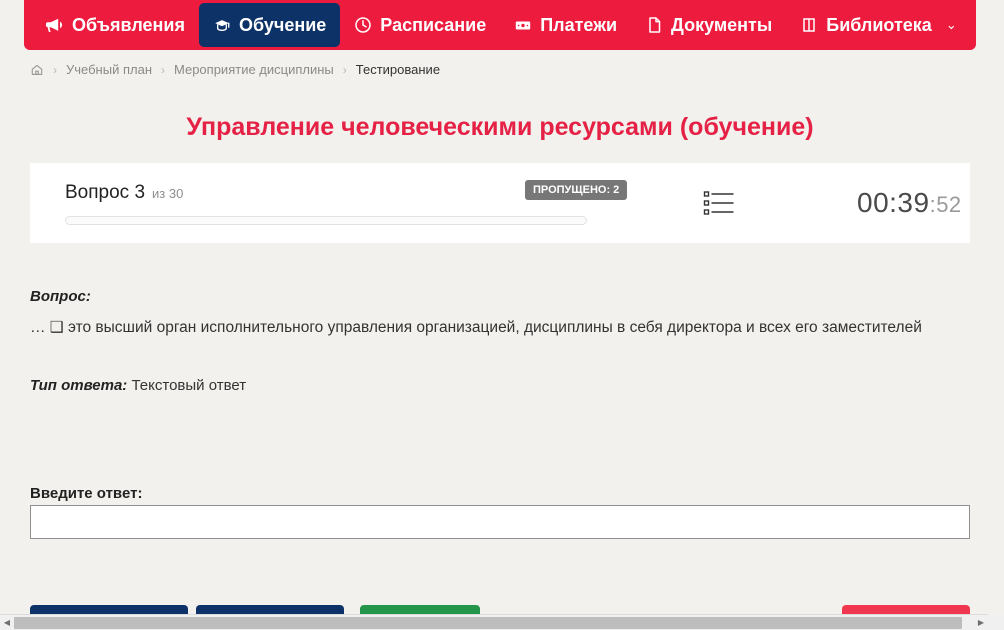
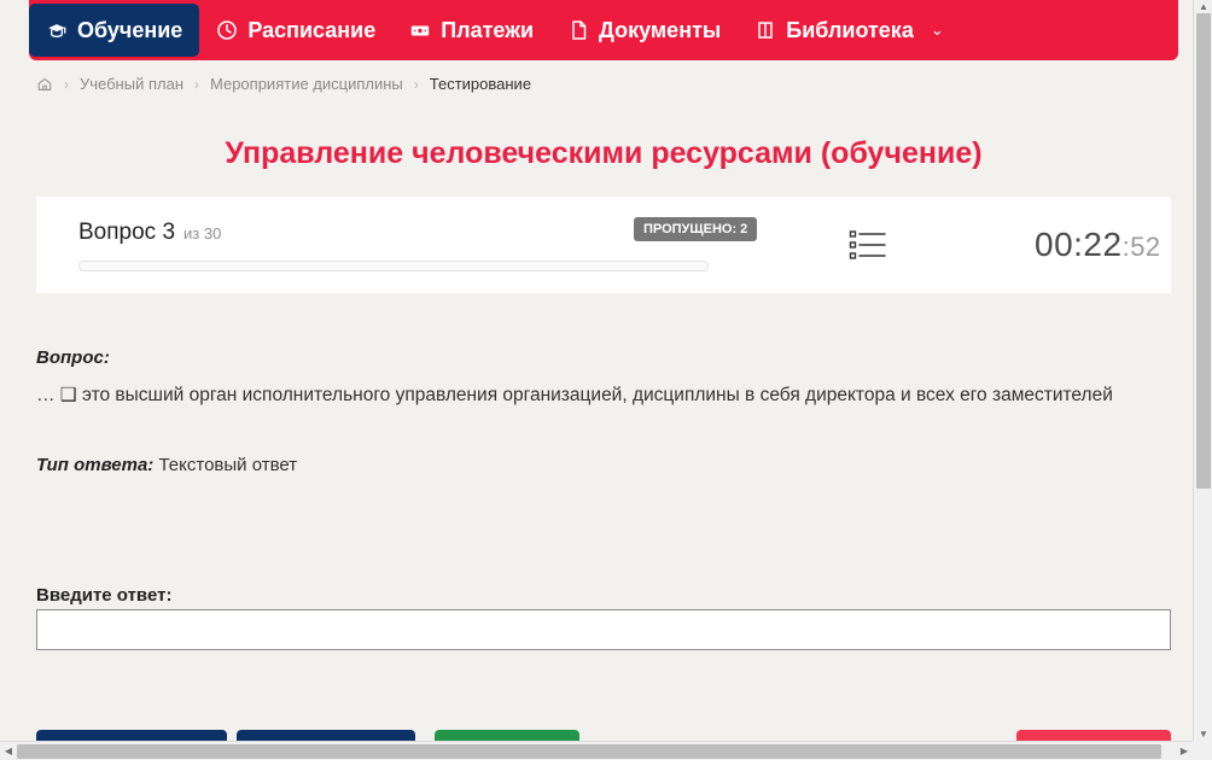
- Объявления
  Обучение
  Расписание
  Платежи
  Документы
  Библиотека
  ⌄
  ›
  Учебный план
  ›
  Мероприятие дисциплины
  ›
  Тестирование
  Управление человеческими ресурсами (обучение)
  Вопрос 3
  из 30
  ПРОПУЩЕНО: 2
- 00:39:52
+ 00:22:52
  Вопрос:
  … ❑ это высший орган исполнительного управления организацией, дисциплины в себя директора и всех его заместителей
  Тип ответа: Текстовый ответ
  Введите ответ:
+ ▲
+ ▼
  ◀
  ▶
